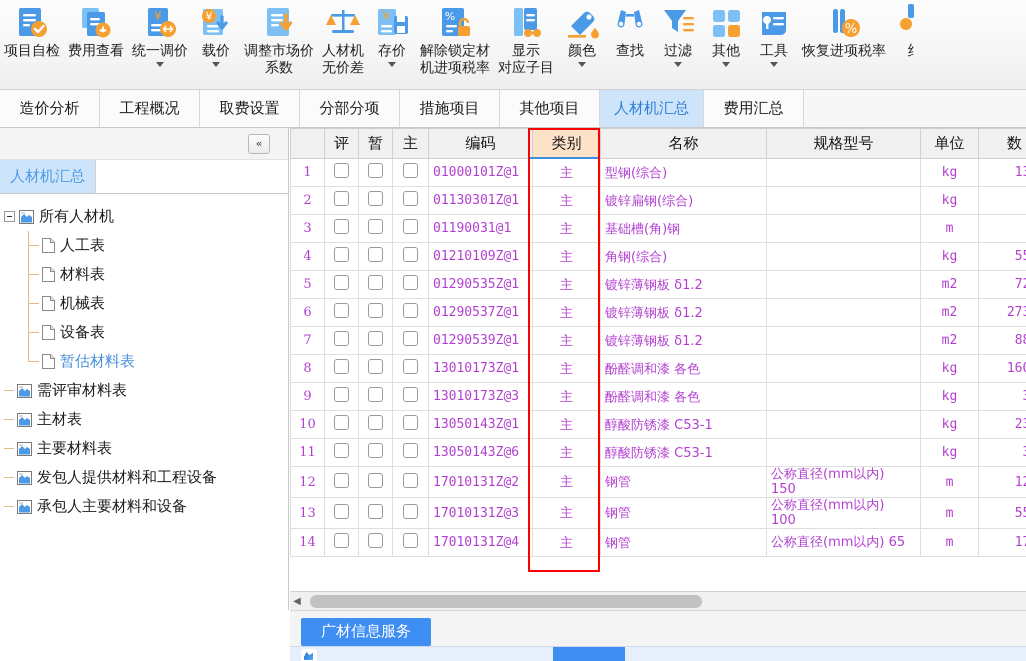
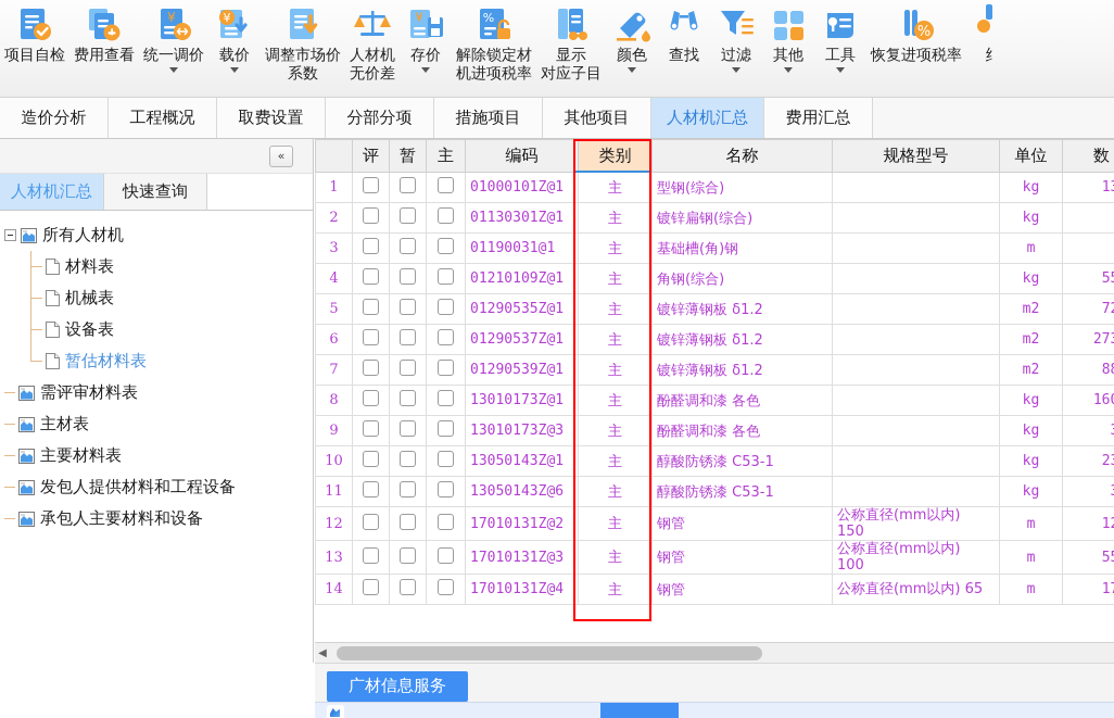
  项目自检
  费用查看
  ¥
  统一调价
  ¥
  载价
  调整市场价
  系数
  人材机
  无价差
  ¥
  存价
  %
  解除锁定材
  机进项税率
  显示
  对应子目
  颜色
  查找
  过滤
  其他
  工具
  %
  恢复进项税率
  纟
  造价分析
  工程概况
  取费设置
  分部分项
  措施项目
  其他项目
  人材机汇总
  费用汇总
  «
  人材机汇总
+ 快速查询
  所有人材机
- 人工表
  材料表
  机械表
  设备表
  暂估材料表
  需评审材料表
  主材表
  主要材料表
  发包人提供材料和工程设备
  承包人主要材料和设备
  	评	暂	主	编码	类别	名称	规格型号	单位	数
  1				01000101Z@1	主	型钢(综合)		kg	1
  2				01130301Z@1	主	镀锌扁钢(综合)		kg
  3				01190031@1	主	基础槽(角)钢		m
  4				01210109Z@1	主	角钢(综合)		kg	5
  5				01290535Z@1	主	镀锌薄钢板 δ1.2		m2	7
  6				01290537Z@1	主	镀锌薄钢板 δ1.2		m2	27
  7				01290539Z@1	主	镀锌薄钢板 δ1.2		m2	8
  8				13010173Z@1	主	酚醛调和漆 各色		kg	16
  9				13010173Z@3	主	酚醛调和漆 各色		kg
  10				13050143Z@1	主	醇酸防锈漆 C53-1		kg	2
  11				13050143Z@6	主	醇酸防锈漆 C53-1		kg
  12				17010131Z@2	主	钢管	公称直径(mm以内) 150	m	1
  13				17010131Z@3	主	钢管	公称直径(mm以内) 100	m	5
  14				17010131Z@4	主	钢管	公称直径(mm以内) 65	m	1
  ◀
  广材信息服务
